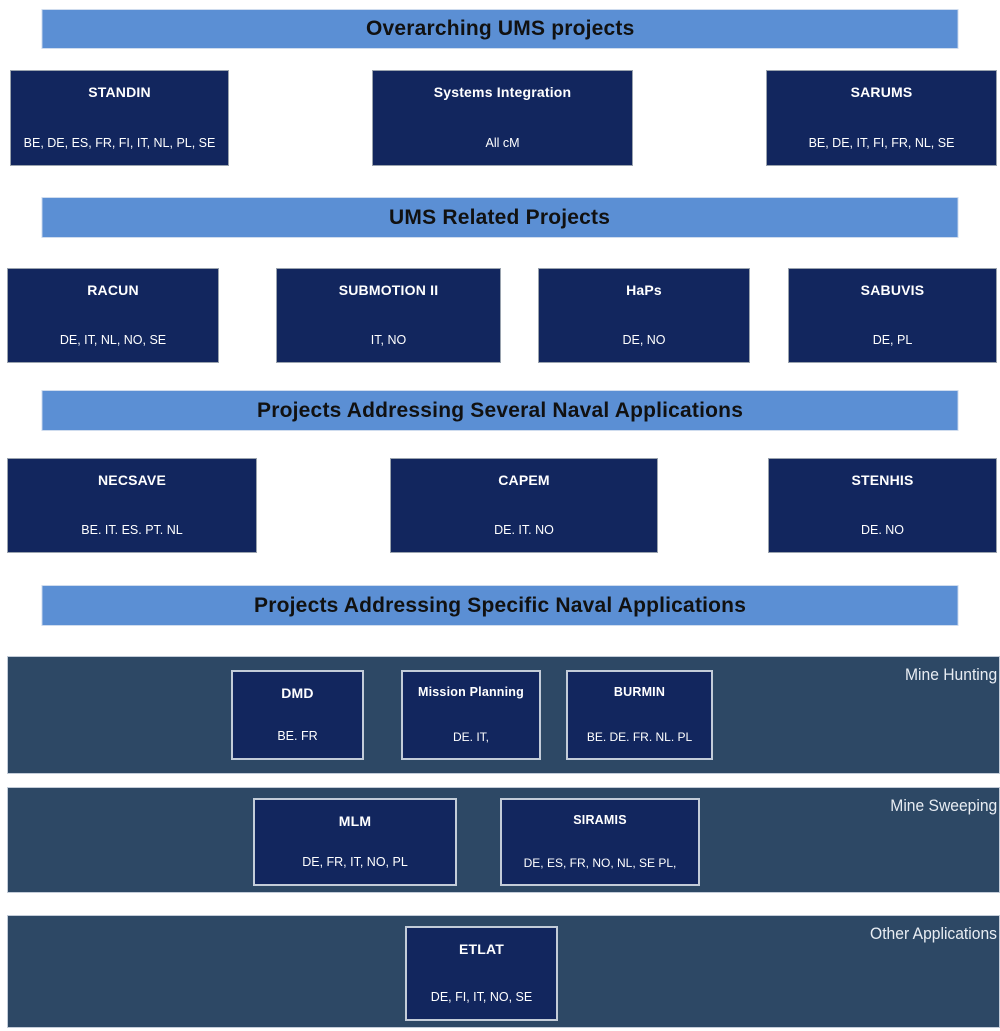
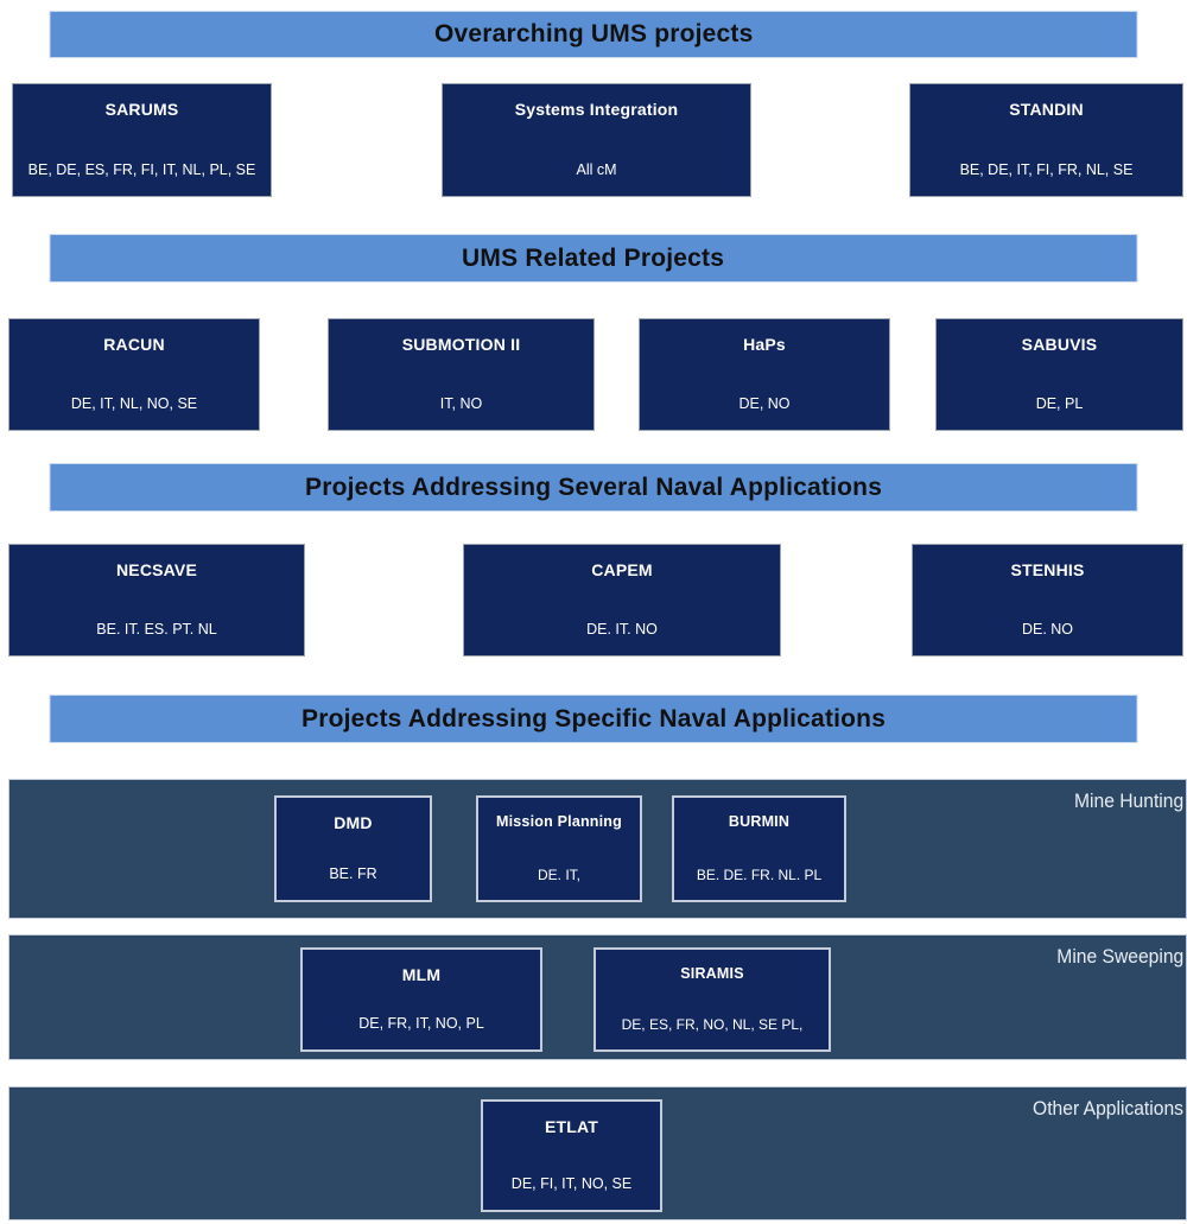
  Overarching UMS projects
- STANDIN
+ SARUMS
  BE, DE, ES, FR, FI, IT, NL, PL, SE
  Systems Integration
  All cM
- SARUMS
+ STANDIN
  BE, DE, IT, FI, FR, NL, SE
  UMS Related Projects
  RACUN
  DE, IT, NL, NO, SE
  SUBMOTION II
  IT, NO
  HaPs
  DE, NO
  SABUVIS
  DE, PL
  Projects Addressing Several Naval Applications
  NECSAVE
  BE. IT. ES. PT. NL
  CAPEM
  DE. IT. NO
  STENHIS
  DE. NO
  Projects Addressing Specific Naval Applications
  Mine Hunting
  DMD
  BE. FR
  Mission Planning
  DE. IT,
  BURMIN
  BE. DE. FR. NL. PL
  Mine Sweeping
  MLM
  DE, FR, IT, NO, PL
  SIRAMIS
  DE, ES, FR, NO, NL, SE PL,
  Other Applications
  ETLAT
  DE, FI, IT, NO, SE
